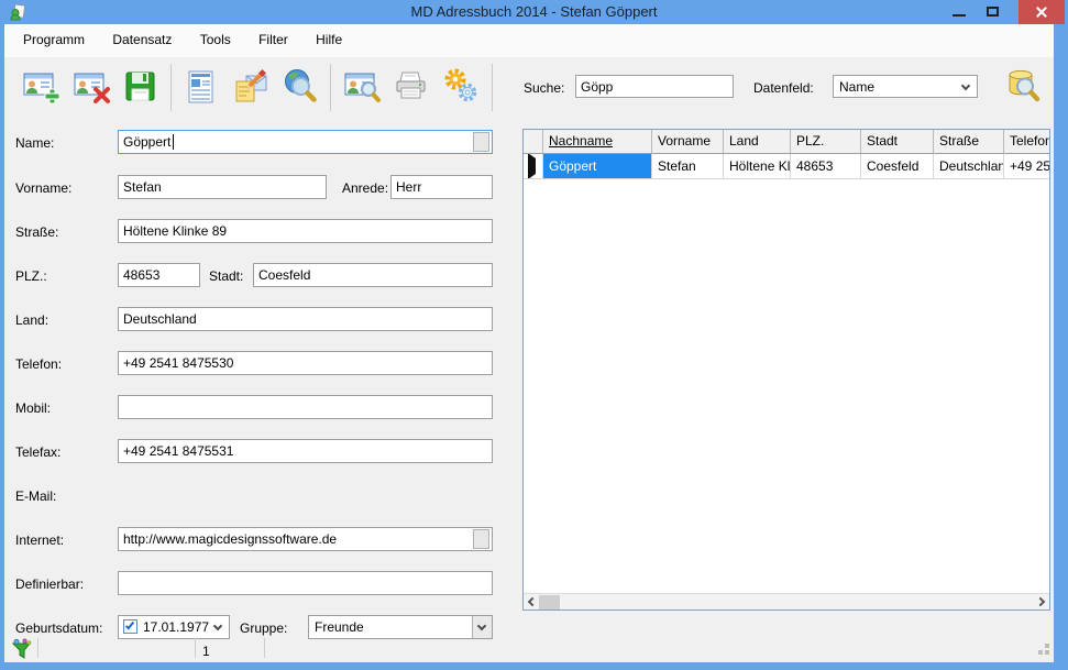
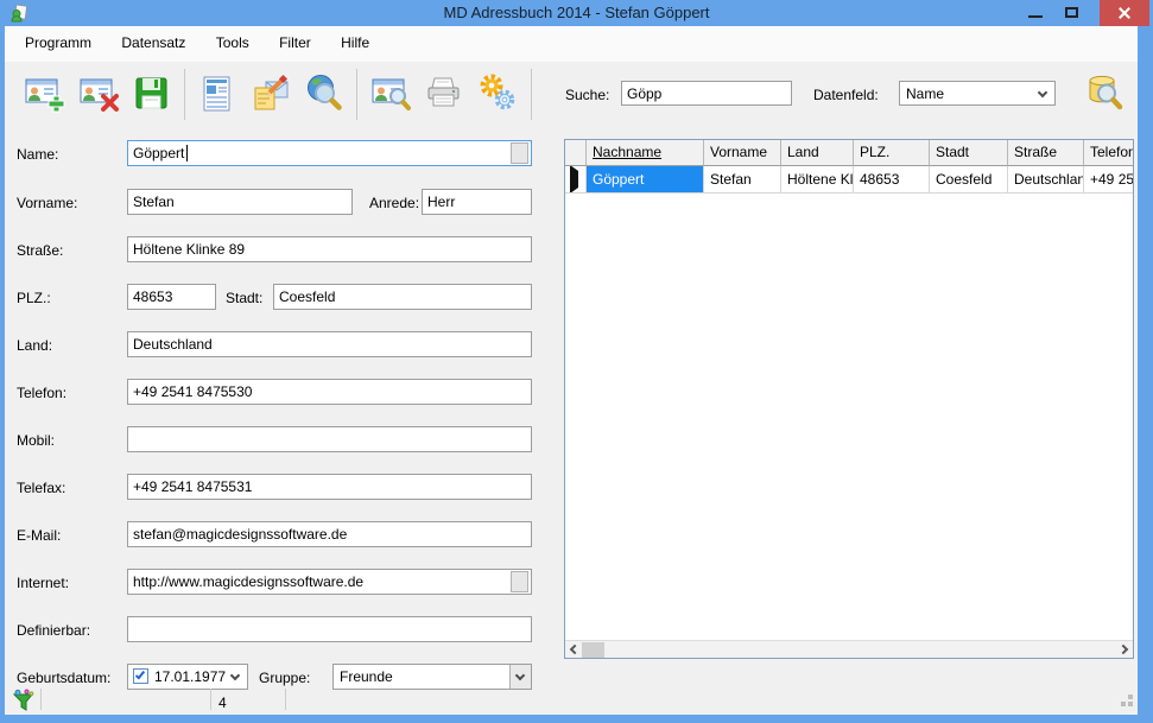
  MD Adressbuch 2014 - Stefan Göppert
  Programm Datensatz Tools Filter Hilfe
  Suche:
  Göpp
  Datenfeld:
  Name
  Name:
  Göppert
  Vorname:
  Stefan
  Anrede:
  Herr
  Straße:
  Höltene Klinke 89
  PLZ.:
  48653
  Stadt:
  Coesfeld
  Land:
  Deutschland
  Telefon:
  +49 2541 8475530
  Mobil:
  Telefax:
  +49 2541 8475531
  E-Mail:
+ stefan@magicdesignssoftware.de
  Internet:
  http://www.magicdesignssoftware.de
  Definierbar:
  Geburtsdatum:
  17.01.1977
  Gruppe:
  Freunde
  Nachname
  Vorname
  Land
  PLZ.
  Stadt
  Straße
  Telefon
  Göppert
  Stefan
  48653
  Coesfeld
  Deutschlan
- 1
+ 4
